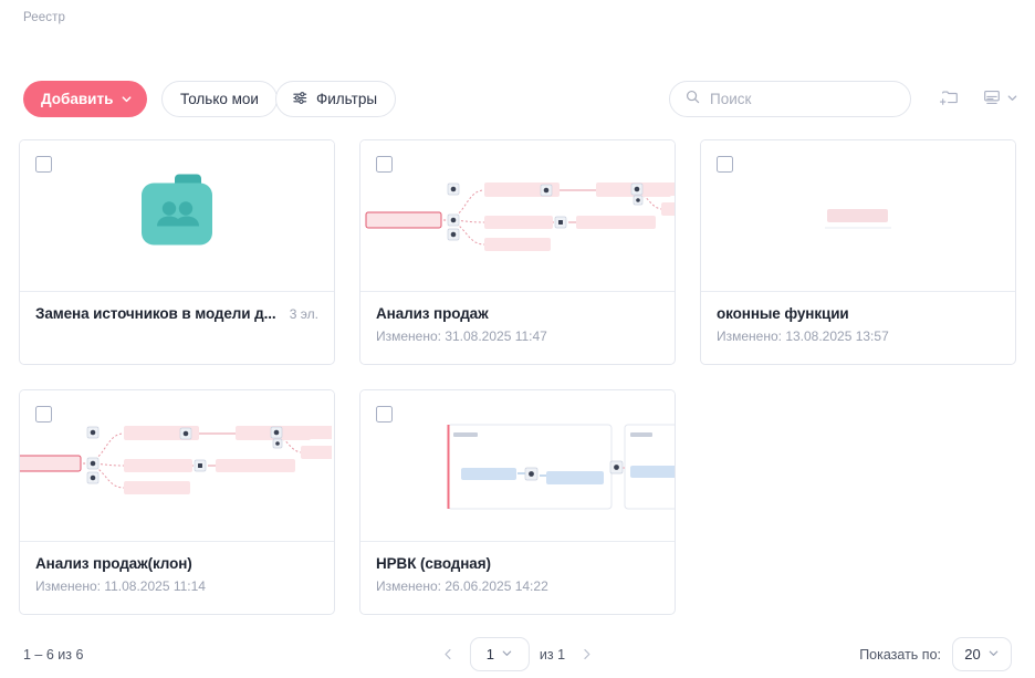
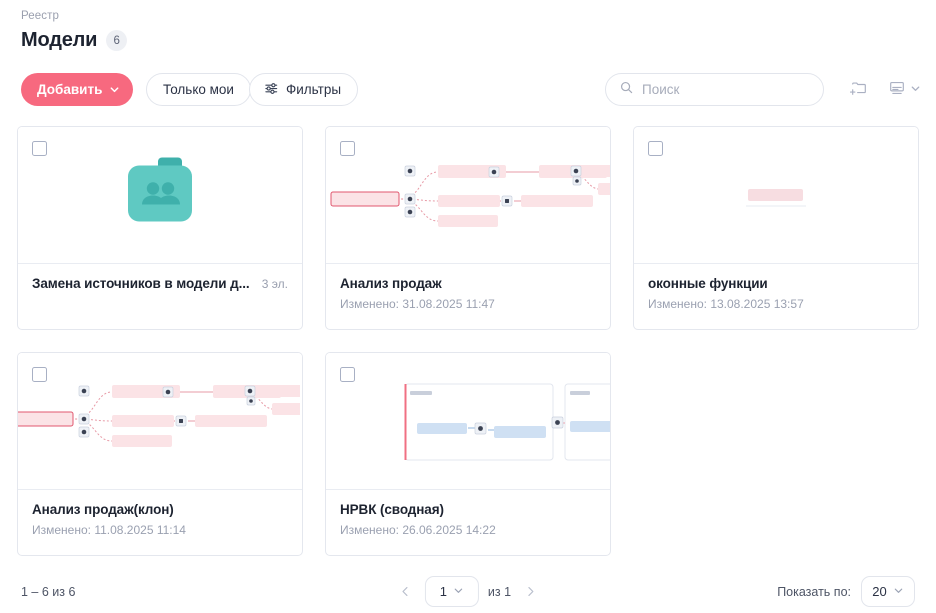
  Реестр
+ Модели
+ 6
  Добавить
  Только мои
  Фильтры
  Поиск
  Замена источников в модели д...
  3 эл.
  Анализ продаж
  Изменено: 31.08.2025 11:47
  оконные функции
  Изменено: 13.08.2025 13:57
  Анализ продаж(клон)
  Изменено: 11.08.2025 11:14
  НРВК (сводная)
  Изменено: 26.06.2025 14:22
  1 – 6 из 6
  1
  из 1
  Показать по:
  20
